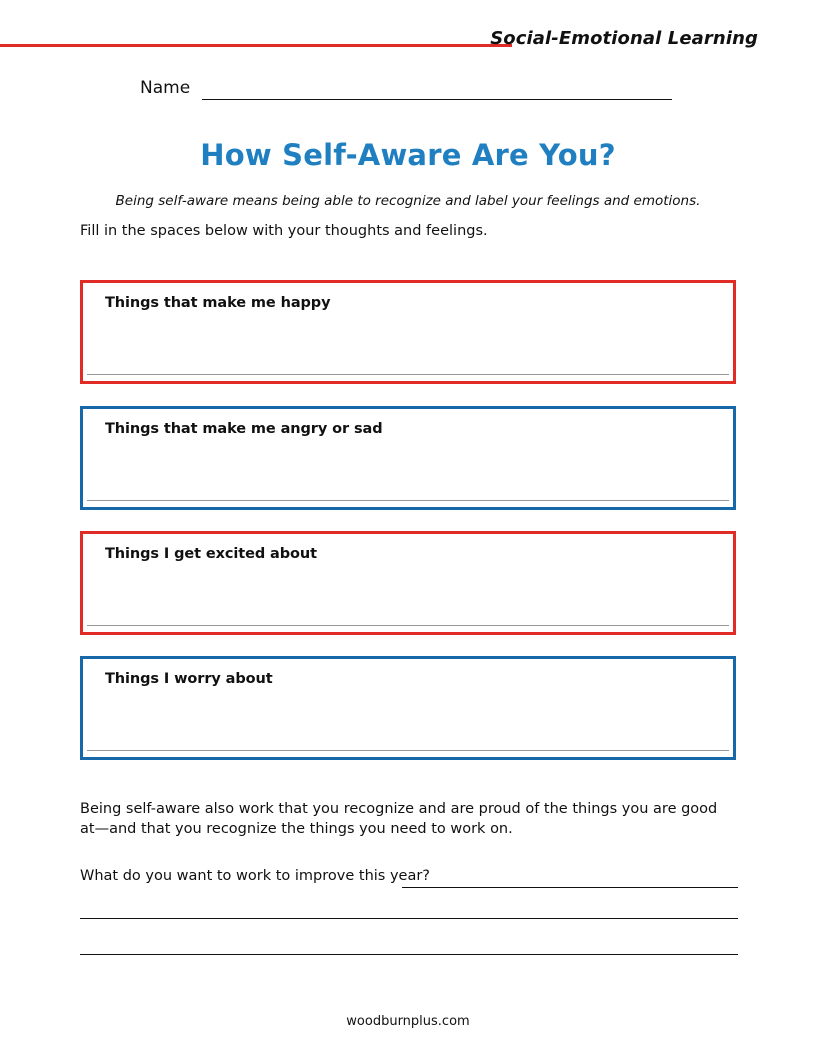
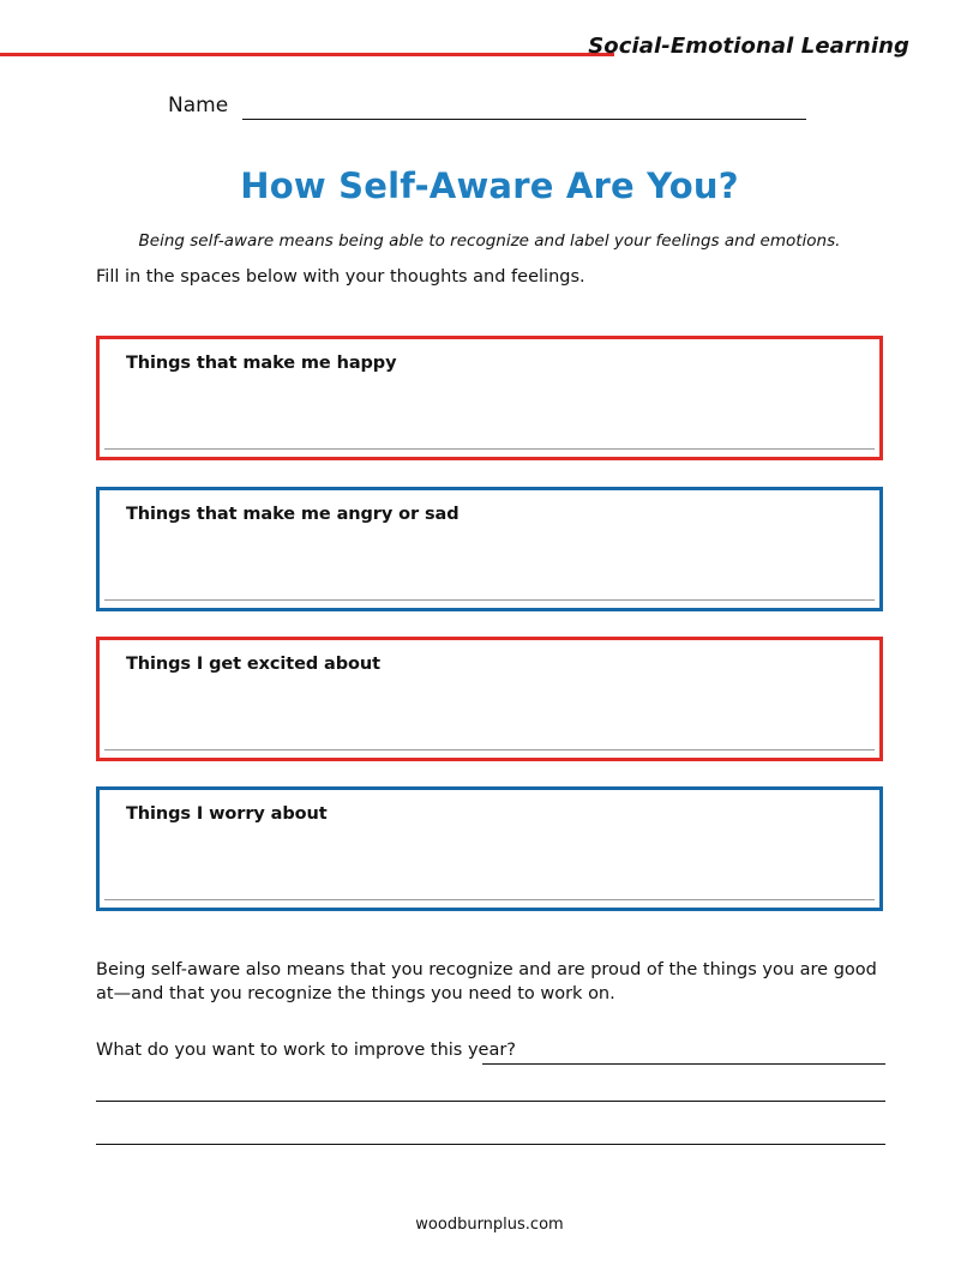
  Social-Emotional Learning
  Name
  How Self-Aware Are You?
  Being self-aware means being able to recognize and label your feelings and emotions.
  Fill in the spaces below with your thoughts and feelings.
  Things that make me happy
  Things that make me angry or sad
  Things I get excited about
  Things I worry about
- Being self-aware also work that you recognize and are proud of the things you are good at—and that you recognize the things you need to work on.
+ Being self-aware also means that you recognize and are proud of the things you are good at—and that you recognize the things you need to work on.
  What do you want to work to improve this year?
  woodburnplus.com
